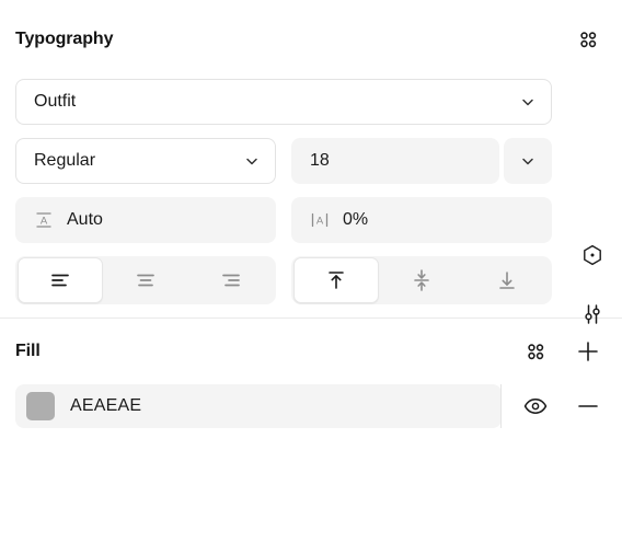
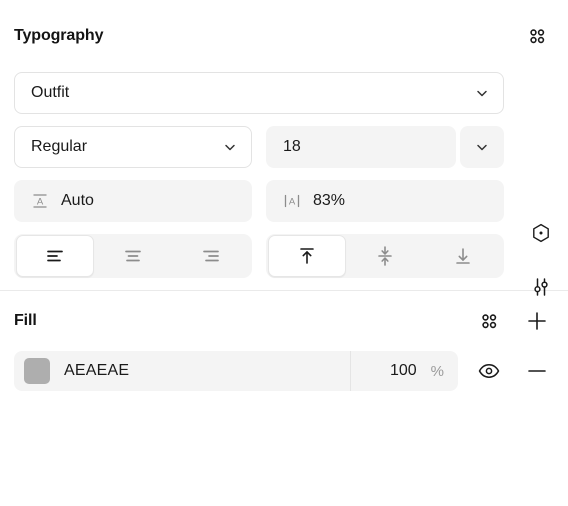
  Typography
  Outfit
  Regular
  18
  A
  Auto
  A
- 0%
+ 83%
  Fill
  AEAEAE
+ 100
+ %
